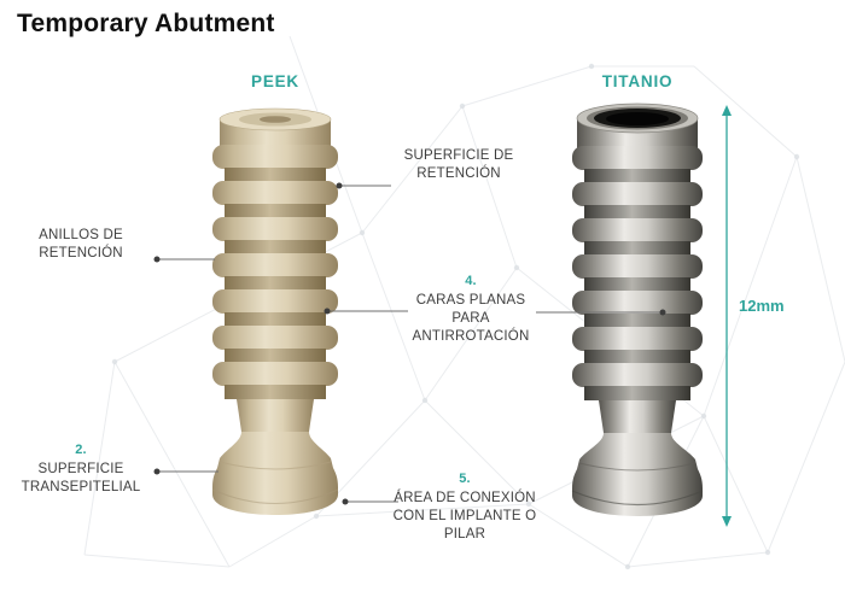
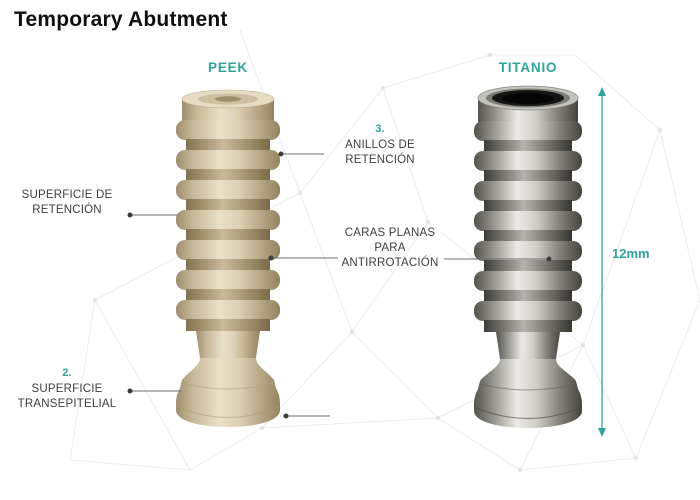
  Temporary Abutment
  PEEK
  TITANIO
- ANILLOS DE RETENCIÓN
+ SUPERFICIE DE RETENCIÓN
  2.
  SUPERFICIE TRANSEPITELIAL
+ 3.
- SUPERFICIE DE RETENCIÓN
+ ANILLOS DE RETENCIÓN
- 4.
  CARAS PLANAS PARA ANTIRROTACIÓN
- 5.
- ÁREA DE CONEXIÓN CON EL IMPLANTE O PILAR
  12mm
